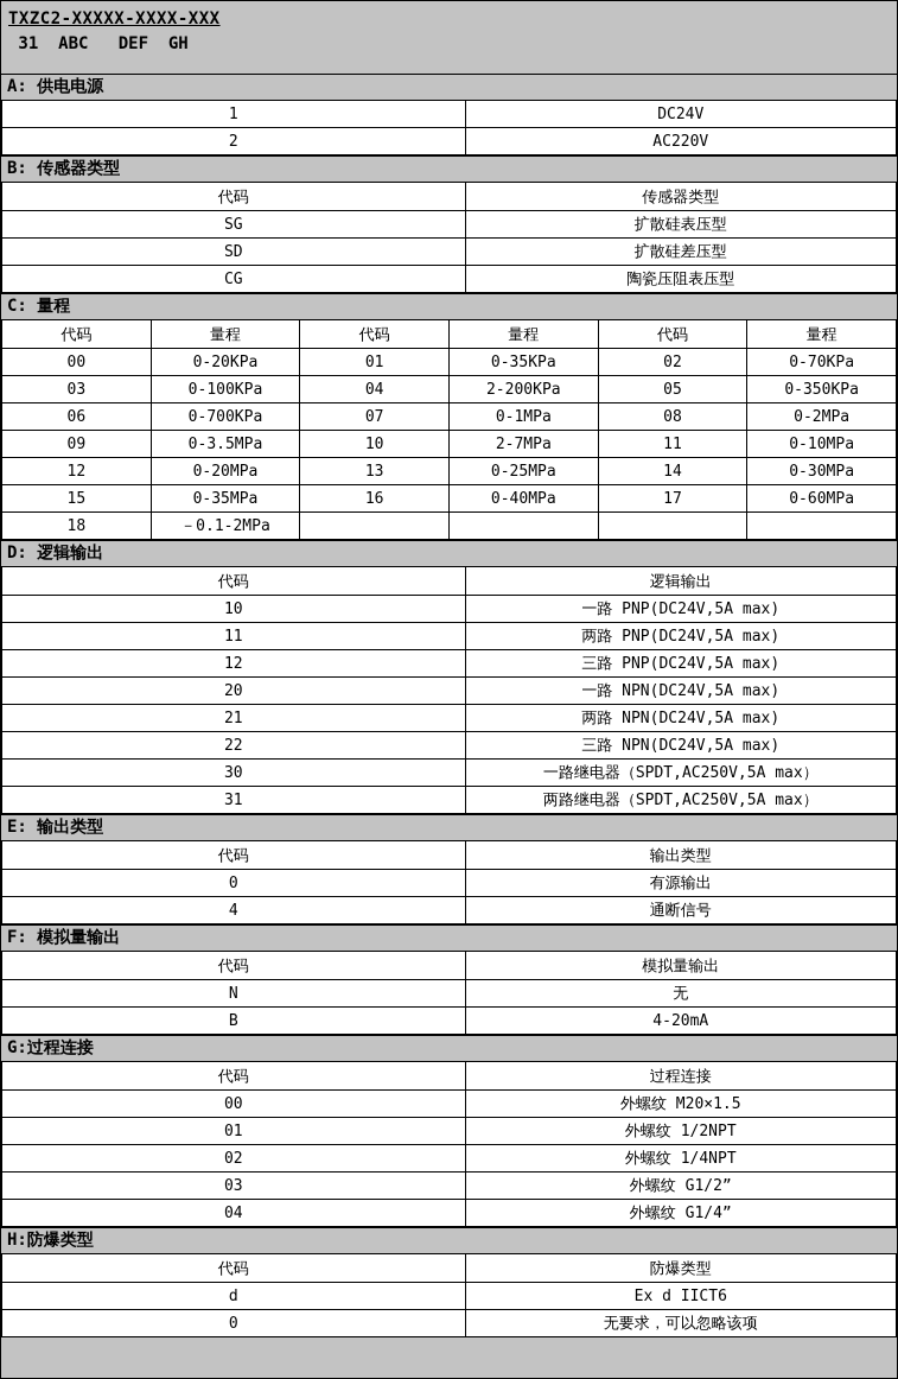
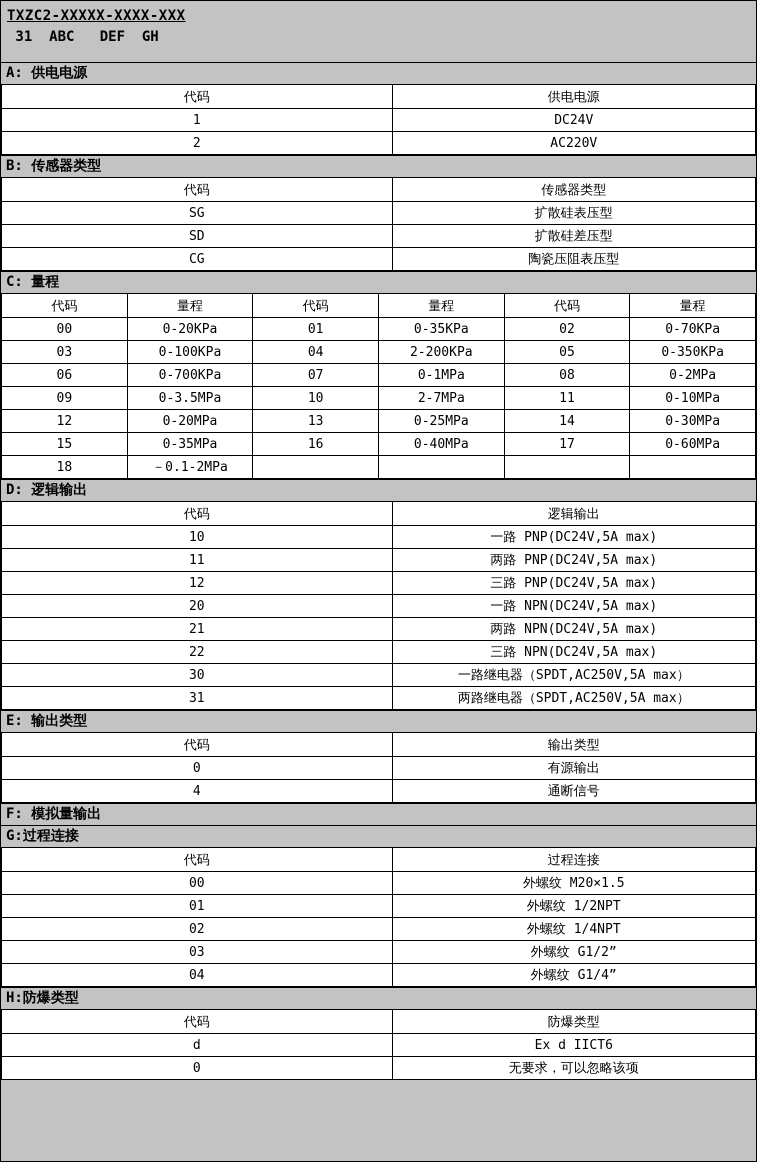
  TXZC2-XXXXX-XXXX-XXX
  31 ABC DEF GH
  A: 供电电源
+ 代码	供电电源
  1	DC24V
  2	AC220V
  B: 传感器类型
  代码	传感器类型
  SG	扩散硅表压型
  SD	扩散硅差压型
  CG	陶瓷压阻表压型
  C: 量程
  代码	量程	代码	量程	代码	量程
  00	0-20KPa	01	0-35KPa	02	0-70KPa
  03	0-100KPa	04	2-200KPa	05	0-350KPa
  06	0-700KPa	07	0-1MPa	08	0-2MPa
  09	0-3.5MPa	10	2-7MPa	11	0-10MPa
  12	0-20MPa	13	0-25MPa	14	0-30MPa
  15	0-35MPa	16	0-40MPa	17	0-60MPa
  18	－0.1-2MPa
  D: 逻辑输出
  代码	逻辑输出
  10	一路 PNP(DC24V,5A max)
  11	两路 PNP(DC24V,5A max)
  12	三路 PNP(DC24V,5A max)
  20	一路 NPN(DC24V,5A max)
  21	两路 NPN(DC24V,5A max)
  22	三路 NPN(DC24V,5A max)
  30	一路继电器（SPDT,AC250V,5A max）
  31	两路继电器（SPDT,AC250V,5A max）
  E: 输出类型
  代码	输出类型
  0	有源输出
  4	通断信号
  F: 模拟量输出
- 代码	模拟量输出
- N	无
- B	4-20mA
  G:过程连接
  代码	过程连接
  00	外螺纹 M20×1.5
  01	外螺纹 1/2NPT
  02	外螺纹 1/4NPT
  03	外螺纹 G1/2”
  04	外螺纹 G1/4”
  H:防爆类型
  代码	防爆类型
  d	Ex d IICT6
  0	无要求，可以忽略该项
